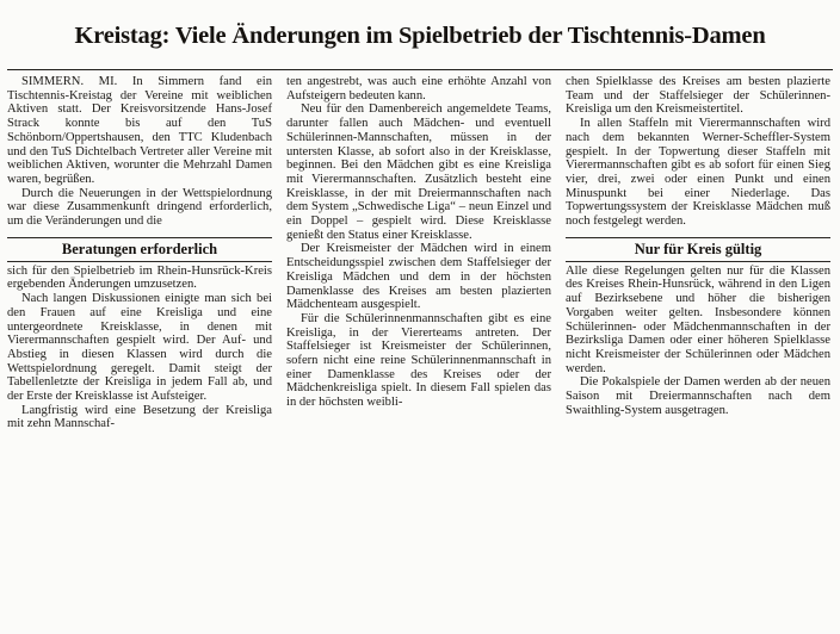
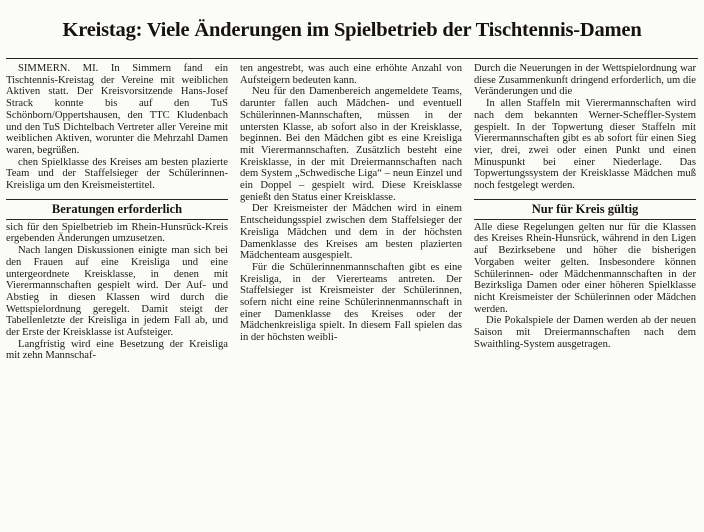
  Kreistag: Viele Änderungen im Spielbetrieb der Tischtennis-Damen
  SIMMERN. MI. In Simmern fand ein Tischtennis-Kreistag der Vereine mit weiblichen Aktiven statt. Der Kreisvorsitzende Hans-Josef Strack konnte bis auf den TuS Schönborn/Oppertshausen, den TTC Kludenbach und den TuS Dichtelbach Vertreter aller Vereine mit weiblichen Aktiven, worunter die Mehrzahl Damen waren, begrüßen.
- Durch die Neuerungen in der Wettspielordnung war diese Zusammenkunft dringend erforderlich, um die Veränderungen und die
+ chen Spielklasse des Kreises am besten plazierte Team und der Staffelsieger der Schülerinnen-Kreisliga um den Kreismeistertitel.
  Beratungen erforderlich
  sich für den Spielbetrieb im Rhein-Hunsrück-Kreis ergebenden Änderungen umzusetzen.
  Nach langen Diskussionen einigte man sich bei den Frauen auf eine Kreisliga und eine untergeordnete Kreisklasse, in denen mit Vierermannschaften gespielt wird. Der Auf- und Abstieg in diesen Klassen wird durch die Wettspielordnung geregelt. Damit steigt der Tabellenletzte der Kreisliga in jedem Fall ab, und der Erste der Kreisklasse ist Aufsteiger.
  Langfristig wird eine Besetzung der Kreisliga mit zehn Mannschaf-
  ten angestrebt, was auch eine erhöhte Anzahl von Aufsteigern bedeuten kann.
  Neu für den Damenbereich angemeldete Teams, darunter fallen auch Mädchen- und eventuell Schülerinnen-Mannschaften, müssen in der untersten Klasse, ab sofort also in der Kreisklasse, beginnen. Bei den Mädchen gibt es eine Kreisliga mit Vierermannschaften. Zusätzlich besteht eine Kreisklasse, in der mit Dreiermannschaften nach dem System „Schwedische Liga“ – neun Einzel und ein Doppel – gespielt wird. Diese Kreisklasse genießt den Status einer Kreisklasse.
  Der Kreismeister der Mädchen wird in einem Entscheidungsspiel zwischen dem Staffelsieger der Kreisliga Mädchen und dem in der höchsten Damenklasse des Kreises am besten plazierten Mädchenteam ausgespielt.
  Für die Schülerinnenmannschaften gibt es eine Kreisliga, in der Viererteams antreten. Der Staffelsieger ist Kreismeister der Schülerinnen, sofern nicht eine reine Schülerinnenmannschaft in einer Damenklasse des Kreises oder der Mädchenkreisliga spielt. In diesem Fall spielen das in der höchsten weibli-
- chen Spielklasse des Kreises am besten plazierte Team und der Staffelsieger der Schülerinnen-Kreisliga um den Kreismeistertitel.
+ Durch die Neuerungen in der Wettspielordnung war diese Zusammenkunft dringend erforderlich, um die Veränderungen und die
  In allen Staffeln mit Vierermannschaften wird nach dem bekannten Werner-Scheffler-System gespielt. In der Topwertung dieser Staffeln mit Vierermannschaften gibt es ab sofort für einen Sieg vier, drei, zwei oder einen Punkt und einen Minuspunkt bei einer Niederlage. Das Topwertungssystem der Kreisklasse Mädchen muß noch festgelegt werden.
  Nur für Kreis gültig
  Alle diese Regelungen gelten nur für die Klassen des Kreises Rhein-Hunsrück, während in den Ligen auf Bezirksebene und höher die bisherigen Vorgaben weiter gelten. Insbesondere können Schülerinnen- oder Mädchenmannschaften in der Bezirksliga Damen oder einer höheren Spielklasse nicht Kreismeister der Schülerinnen oder Mädchen werden.
  Die Pokalspiele der Damen werden ab der neuen Saison mit Dreiermannschaften nach dem Swaithling-System ausgetragen.
